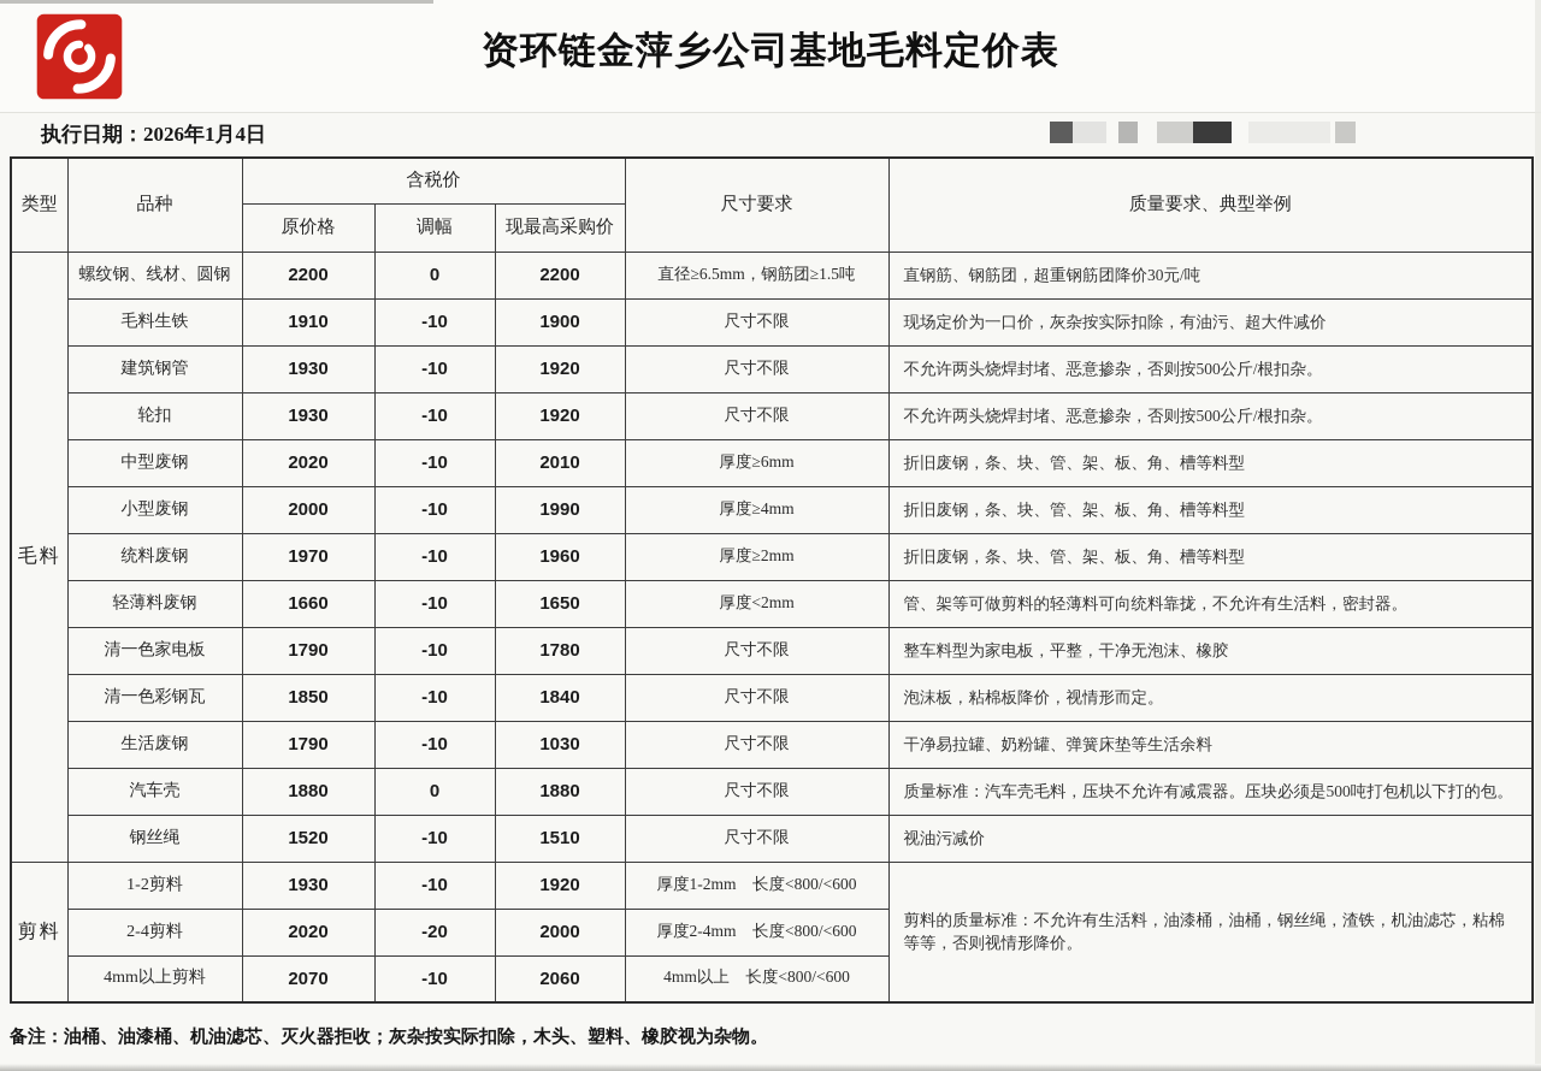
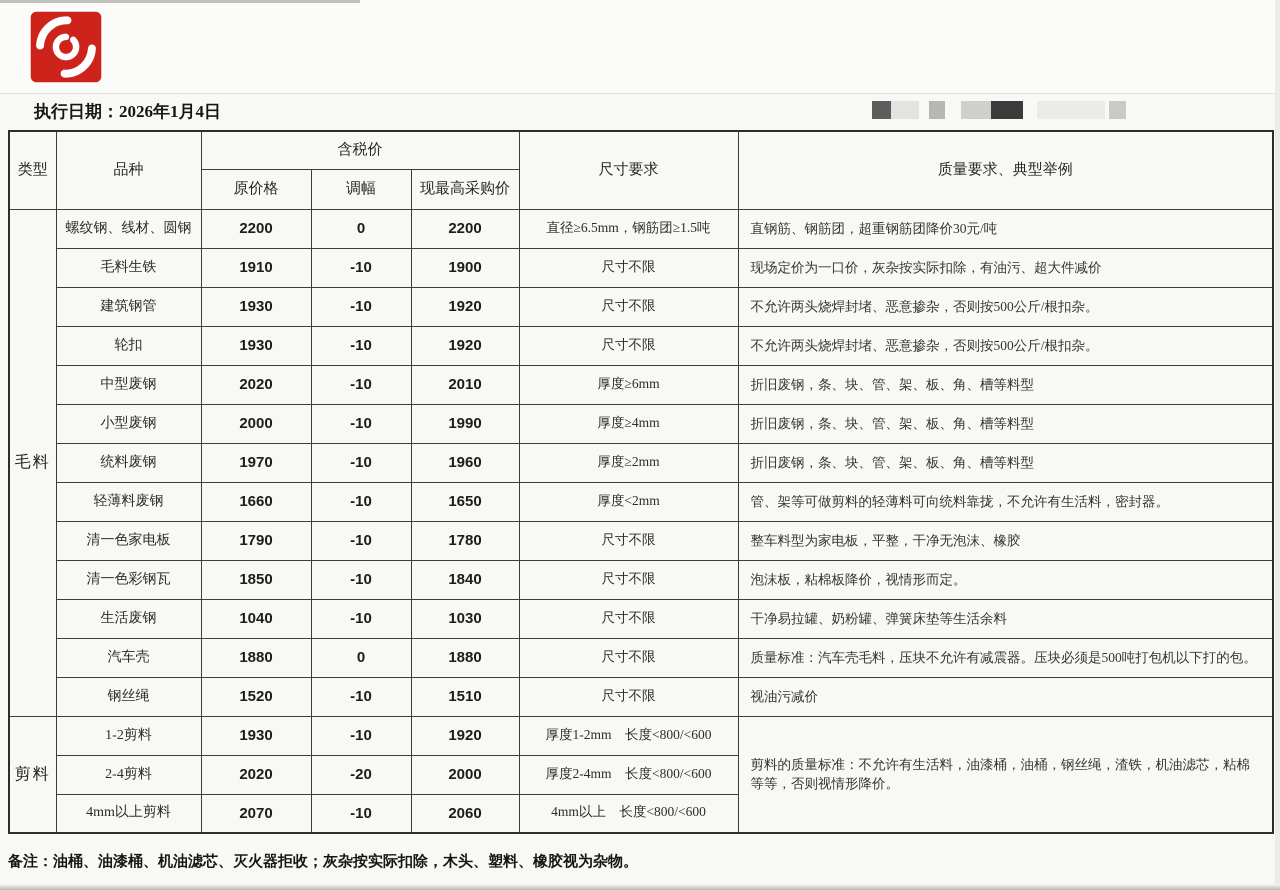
- 资环链金萍乡公司基地毛料定价表
  执行日期：2026年1月4日
  类型	品种	含税价	尺寸要求	质量要求、典型举例
  原价格	调幅	现最高采购价
  毛料	螺纹钢、线材、圆钢	2200	0	2200	直径≥6.5mm，钢筋团≥1.5吨	直钢筋、钢筋团，超重钢筋团降价30元/吨
  毛料生铁	1910	-10	1900	尺寸不限	现场定价为一口价，灰杂按实际扣除，有油污、超大件减价
  建筑钢管	1930	-10	1920	尺寸不限	不允许两头烧焊封堵、恶意掺杂，否则按500公斤/根扣杂。
  轮扣	1930	-10	1920	尺寸不限	不允许两头烧焊封堵、恶意掺杂，否则按500公斤/根扣杂。
  中型废钢	2020	-10	2010	厚度≥6mm	折旧废钢，条、块、管、架、板、角、槽等料型
  小型废钢	2000	-10	1990	厚度≥4mm	折旧废钢，条、块、管、架、板、角、槽等料型
  统料废钢	1970	-10	1960	厚度≥2mm	折旧废钢，条、块、管、架、板、角、槽等料型
  轻薄料废钢	1660	-10	1650	厚度<2mm	管、架等可做剪料的轻薄料可向统料靠拢，不允许有生活料，密封器。
  清一色家电板	1790	-10	1780	尺寸不限	整车料型为家电板，平整，干净无泡沫、橡胶
  清一色彩钢瓦	1850	-10	1840	尺寸不限	泡沫板，粘棉板降价，视情形而定。
- 生活废钢	1790	-10	1030	尺寸不限	干净易拉罐、奶粉罐、弹簧床垫等生活余料
+ 生活废钢	1040	-10	1030	尺寸不限	干净易拉罐、奶粉罐、弹簧床垫等生活余料
  汽车壳	1880	0	1880	尺寸不限	质量标准：汽车壳毛料，压块不允许有减震器。压块必须是500吨打包机以下打的包。
  钢丝绳	1520	-10	1510	尺寸不限	视油污减价
  剪料	1-2剪料	1930	-10	1920	厚度1-2mm 长度<800/<600	剪料的质量标准：不允许有生活料，油漆桶，油桶，钢丝绳，渣铁，机油滤芯，粘棉等等，否则视情形降价。
  2-4剪料	2020	-20	2000	厚度2-4mm 长度<800/<600
  4mm以上剪料	2070	-10	2060	4mm以上 长度<800/<600
  备注：油桶、油漆桶、机油滤芯、灭火器拒收；灰杂按实际扣除，木头、塑料、橡胶视为杂物。
